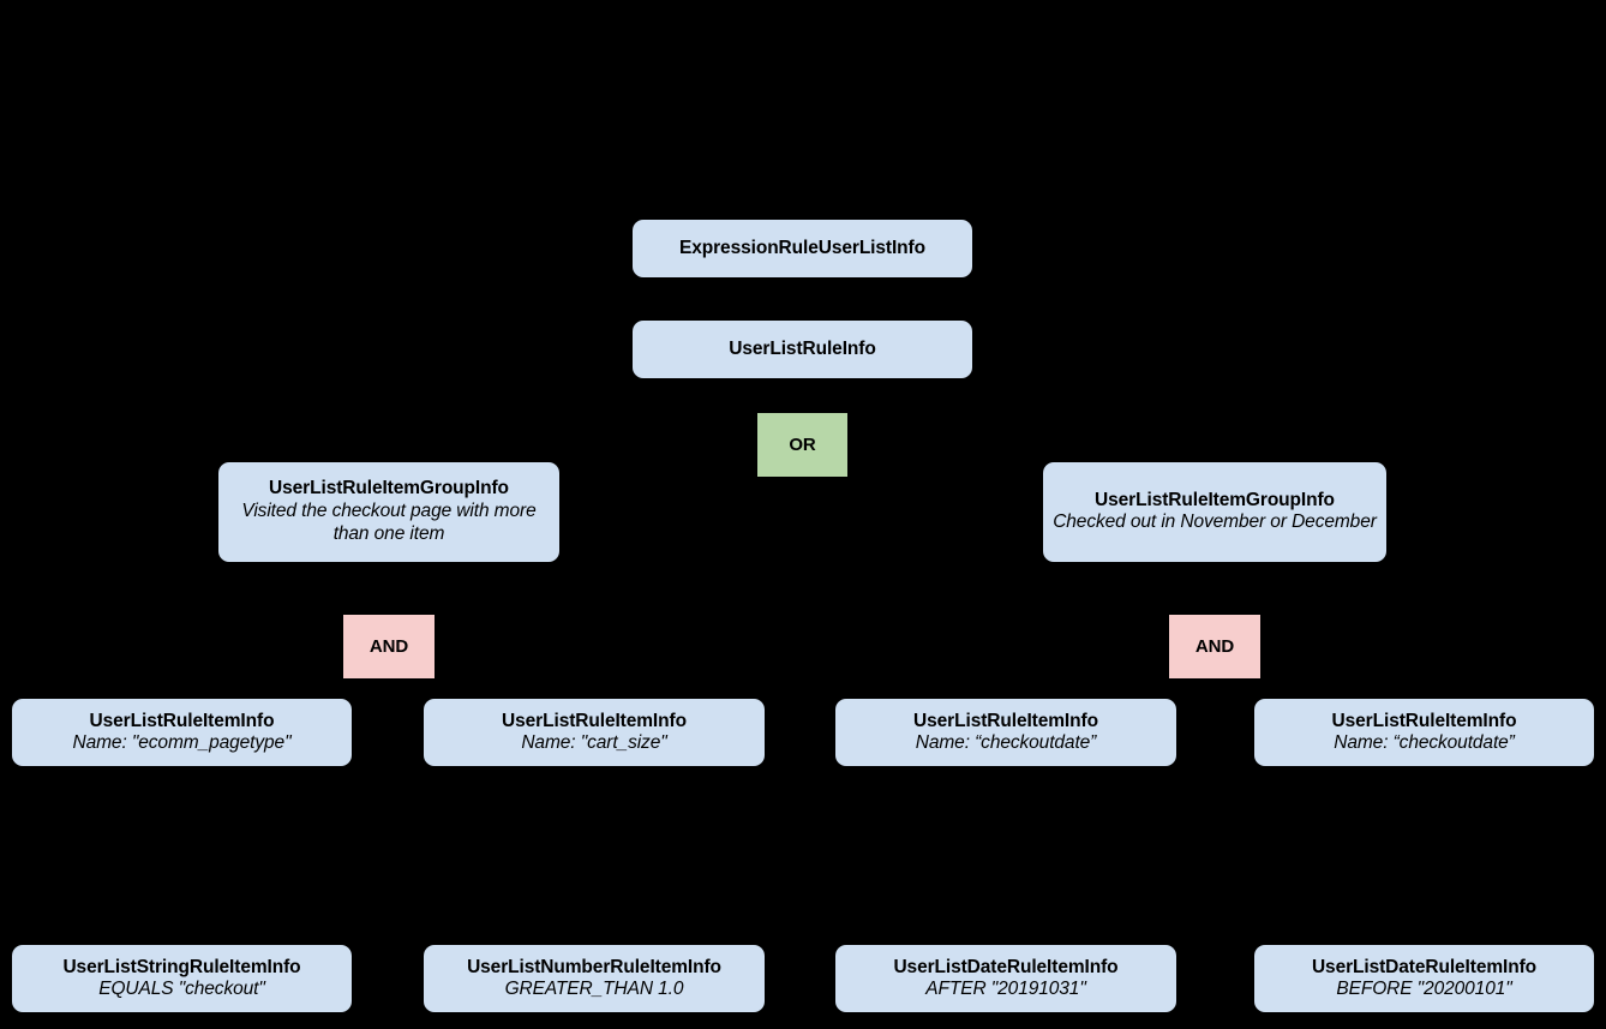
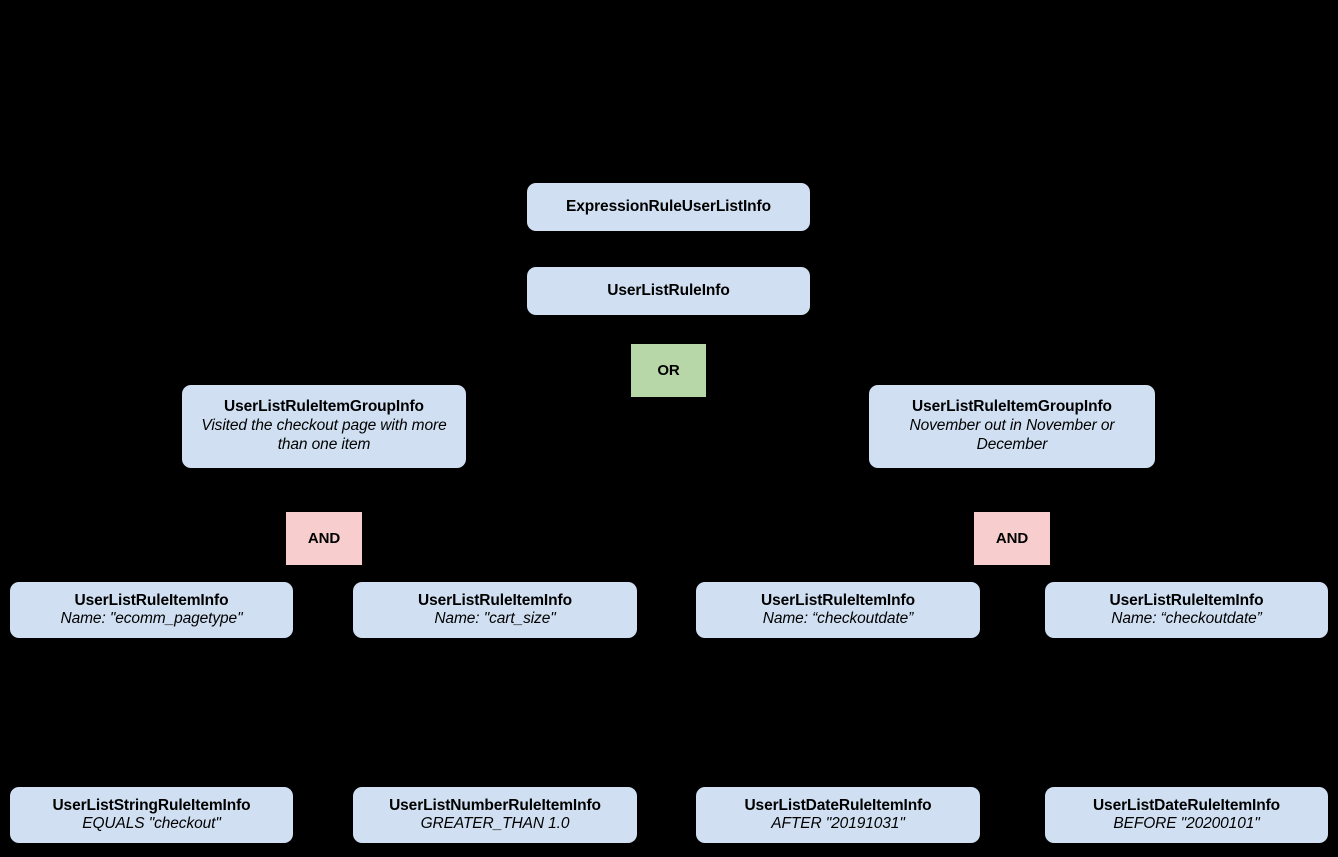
  ExpressionRuleUserListInfo
  UserListRuleInfo
  OR
  UserListRuleItemGroupInfo
  Visited the checkout page with more than one item
  UserListRuleItemGroupInfo
- Checked out in November or December
+ November out in November or December
  AND
  AND
  UserListRuleItemInfo
  Name: "ecomm_pagetype"
  UserListRuleItemInfo
  Name: "cart_size"
  UserListRuleItemInfo
  Name: “checkoutdate”
  UserListRuleItemInfo
  Name: “checkoutdate”
  UserListStringRuleItemInfo
  EQUALS "checkout"
  UserListNumberRuleItemInfo
  GREATER_THAN 1.0
  UserListDateRuleItemInfo
  AFTER "20191031"
  UserListDateRuleItemInfo
  BEFORE "20200101"
